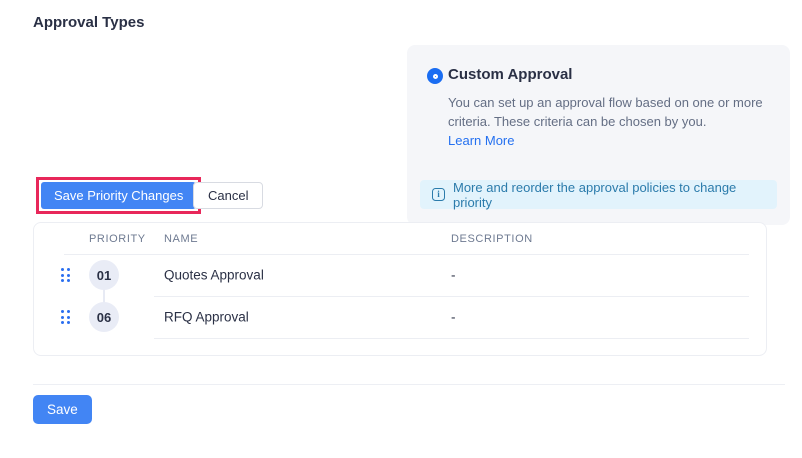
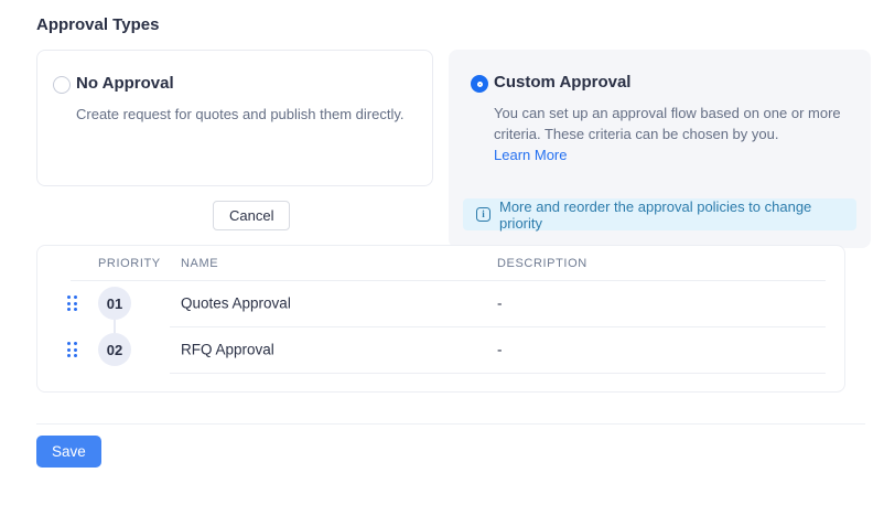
  Approval Types
+ No Approval
+ Create request for quotes and publish them directly.
  Custom Approval
  You can set up an approval flow based on one or more criteria. These criteria can be chosen by you.
  Learn More
  i
  More and reorder the approval policies to change priority
- Save Priority Changes
  Cancel
  PRIORITY
  NAME
  DESCRIPTION
  01
  Quotes Approval
  -
- 06
+ 02
  RFQ Approval
  -
  Save
